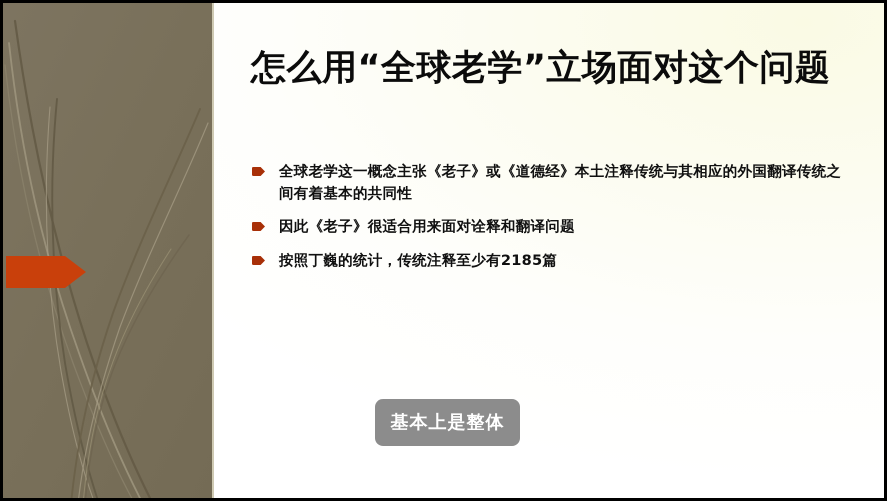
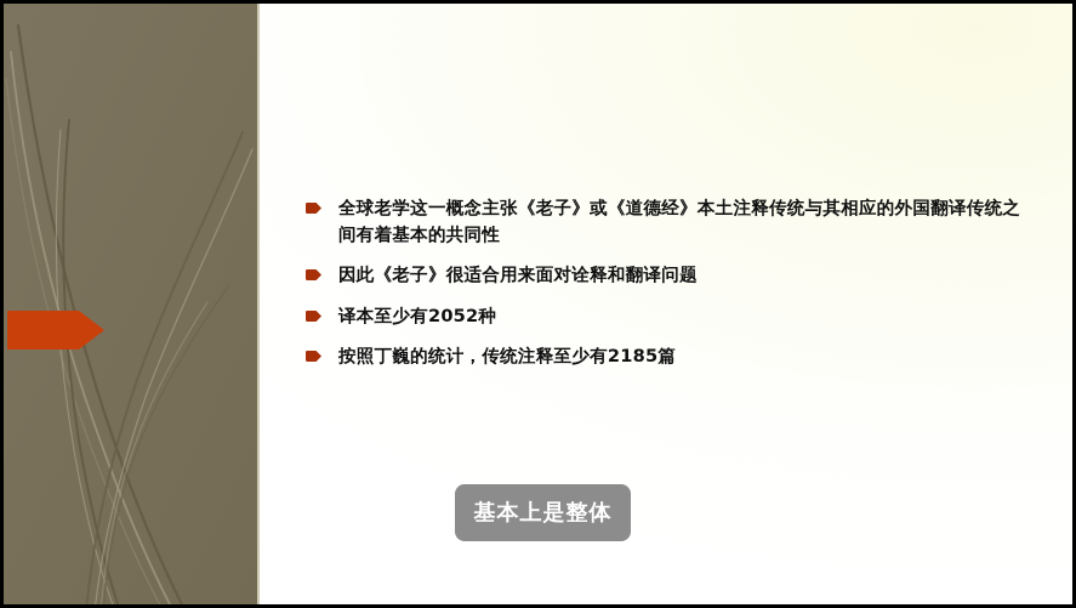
- 怎么用“全球老学”立场面对这个问题
  全球老学这一概念主张《老子》或《道德经》本土注释传统与其相应的外国翻译传统之间有着基本的共同性
  因此《老子》很适合用来面对诠释和翻译问题
+ 译本至少有2052种
  按照丁巍的统计，传统注释至少有2185篇
  基本上是整体
